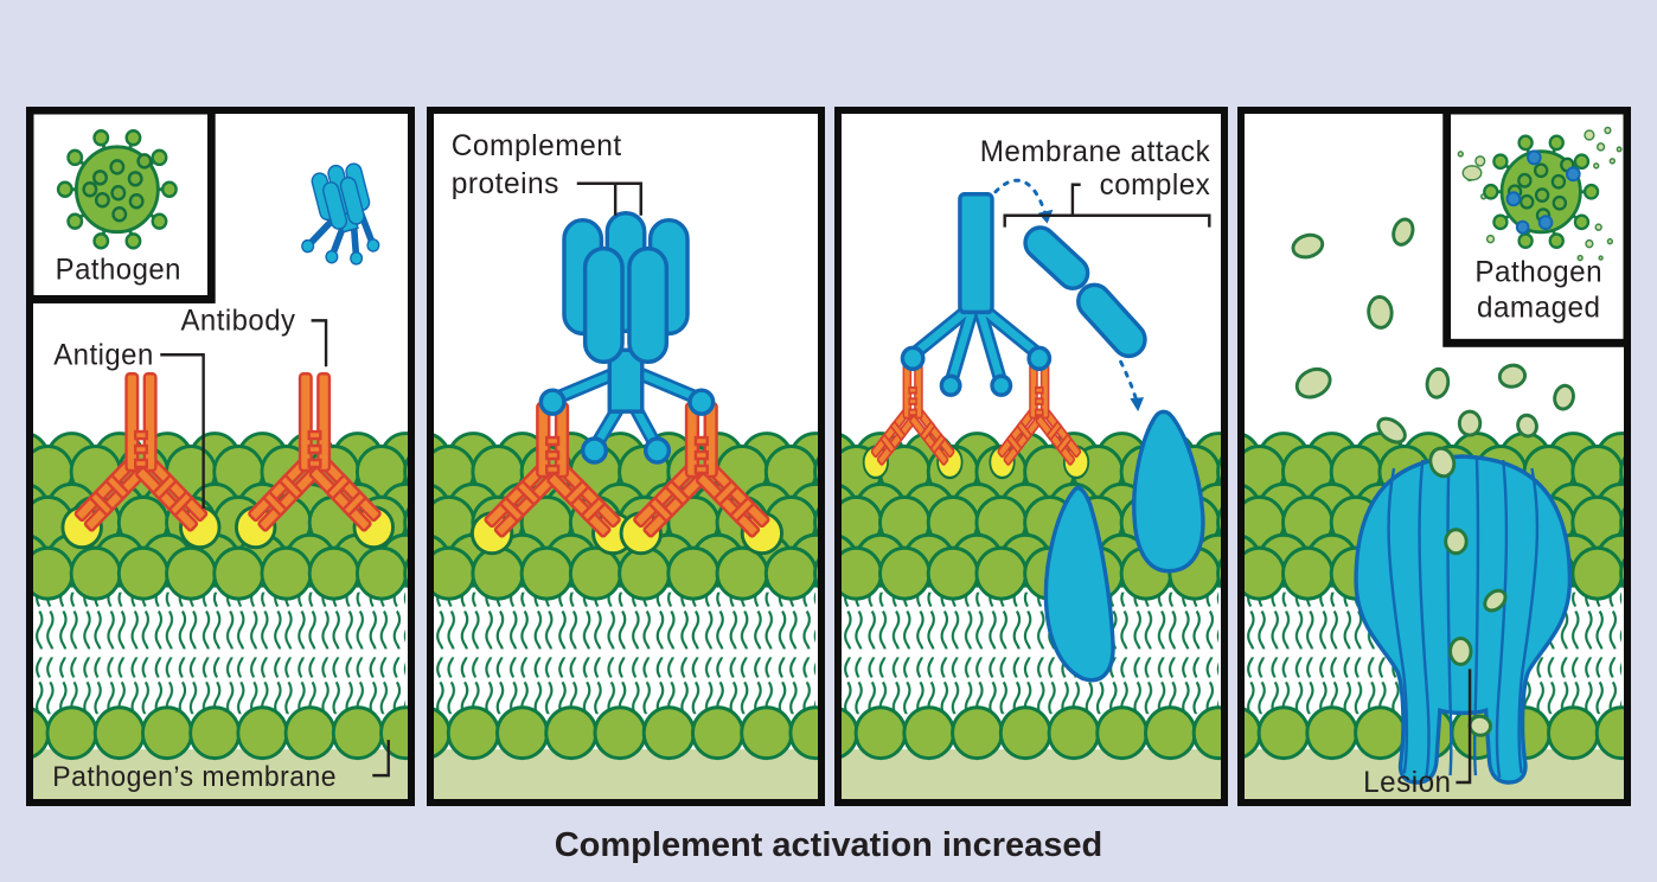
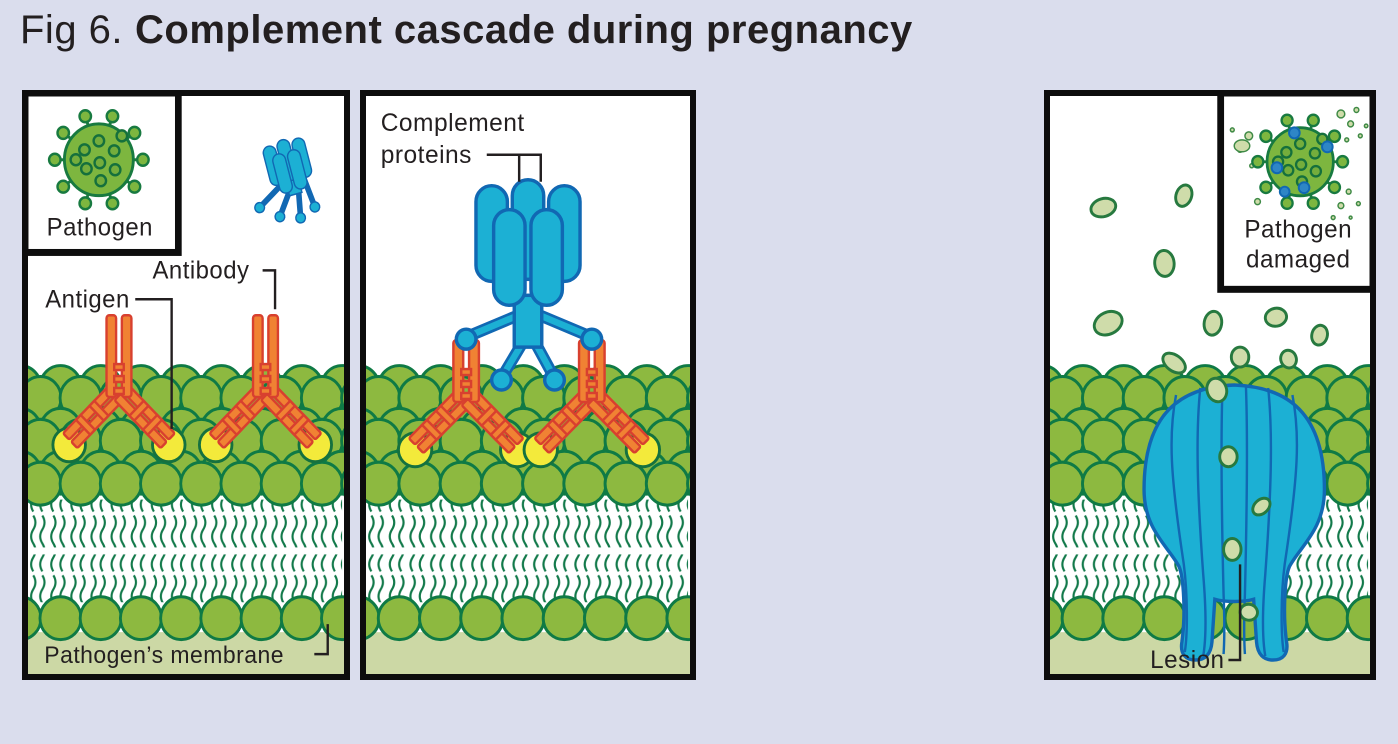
+ Fig 6. Complement cascade during pregnancy
  Pathogen
  Antigen
  Antibody
  Pathogen’s membrane
  Complement
  proteins
- Membrane attack
- complex
  Pathogen
  damaged
  Lesion
- Complement activation increased
